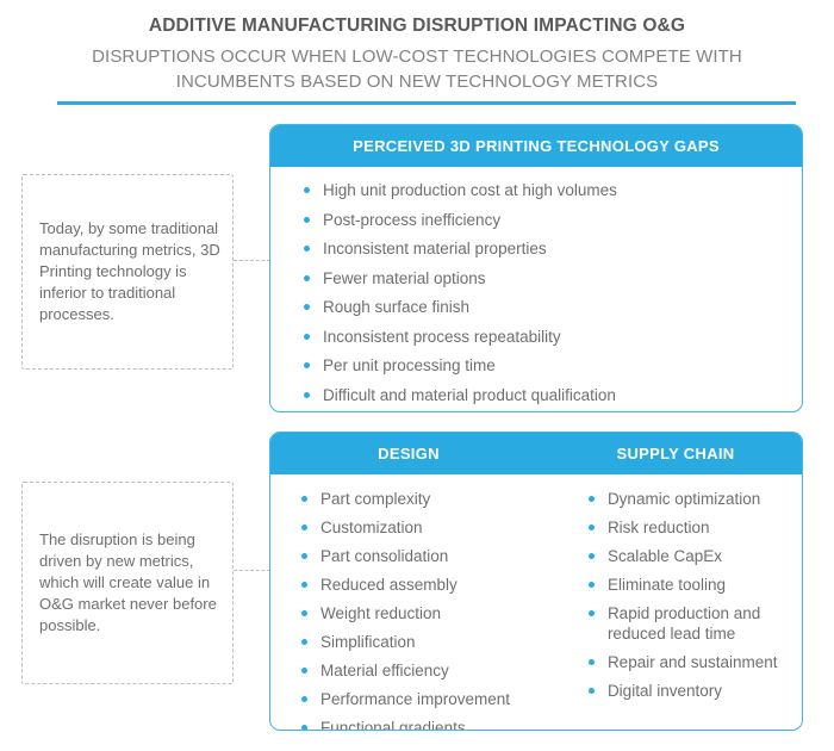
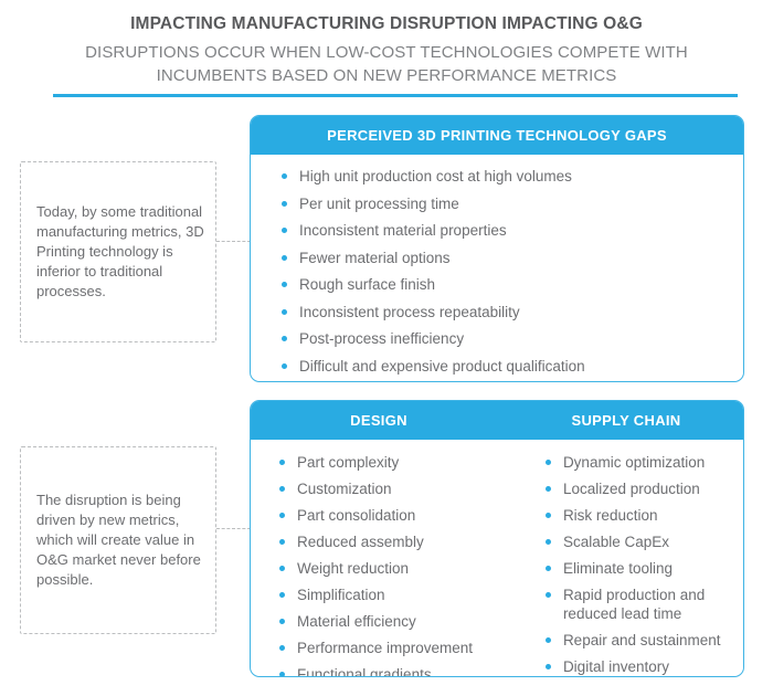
- ADDITIVE MANUFACTURING DISRUPTION IMPACTING O&G
+ IMPACTING MANUFACTURING DISRUPTION IMPACTING O&G
  DISRUPTIONS OCCUR WHEN LOW-COST TECHNOLOGIES COMPETE WITH
- INCUMBENTS BASED ON NEW TECHNOLOGY METRICS
+ INCUMBENTS BASED ON NEW PERFORMANCE METRICS
  Today, by some traditional manufacturing metrics, 3D Printing technology is inferior to traditional processes.
  The disruption is being driven by new metrics, which will create value in O&G market never before possible.
  PERCEIVED 3D PRINTING TECHNOLOGY GAPS
  High unit production cost at high volumes
- Post-process inefficiency
+ Per unit processing time
  Inconsistent material properties
  Fewer material options
  Rough surface finish
  Inconsistent process repeatability
- Per unit processing time
+ Post-process inefficiency
- Difficult and material product qualification
+ Difficult and expensive product qualification
  DESIGN
  SUPPLY CHAIN
  Part complexity
  Customization
  Part consolidation
  Reduced assembly
  Weight reduction
  Simplification
  Material efficiency
  Performance improvement
  Functional gradients
  Dynamic optimization
+ Localized production
  Risk reduction
  Scalable CapEx
  Eliminate tooling
  Rapid production and reduced lead time
  Repair and sustainment
  Digital inventory
